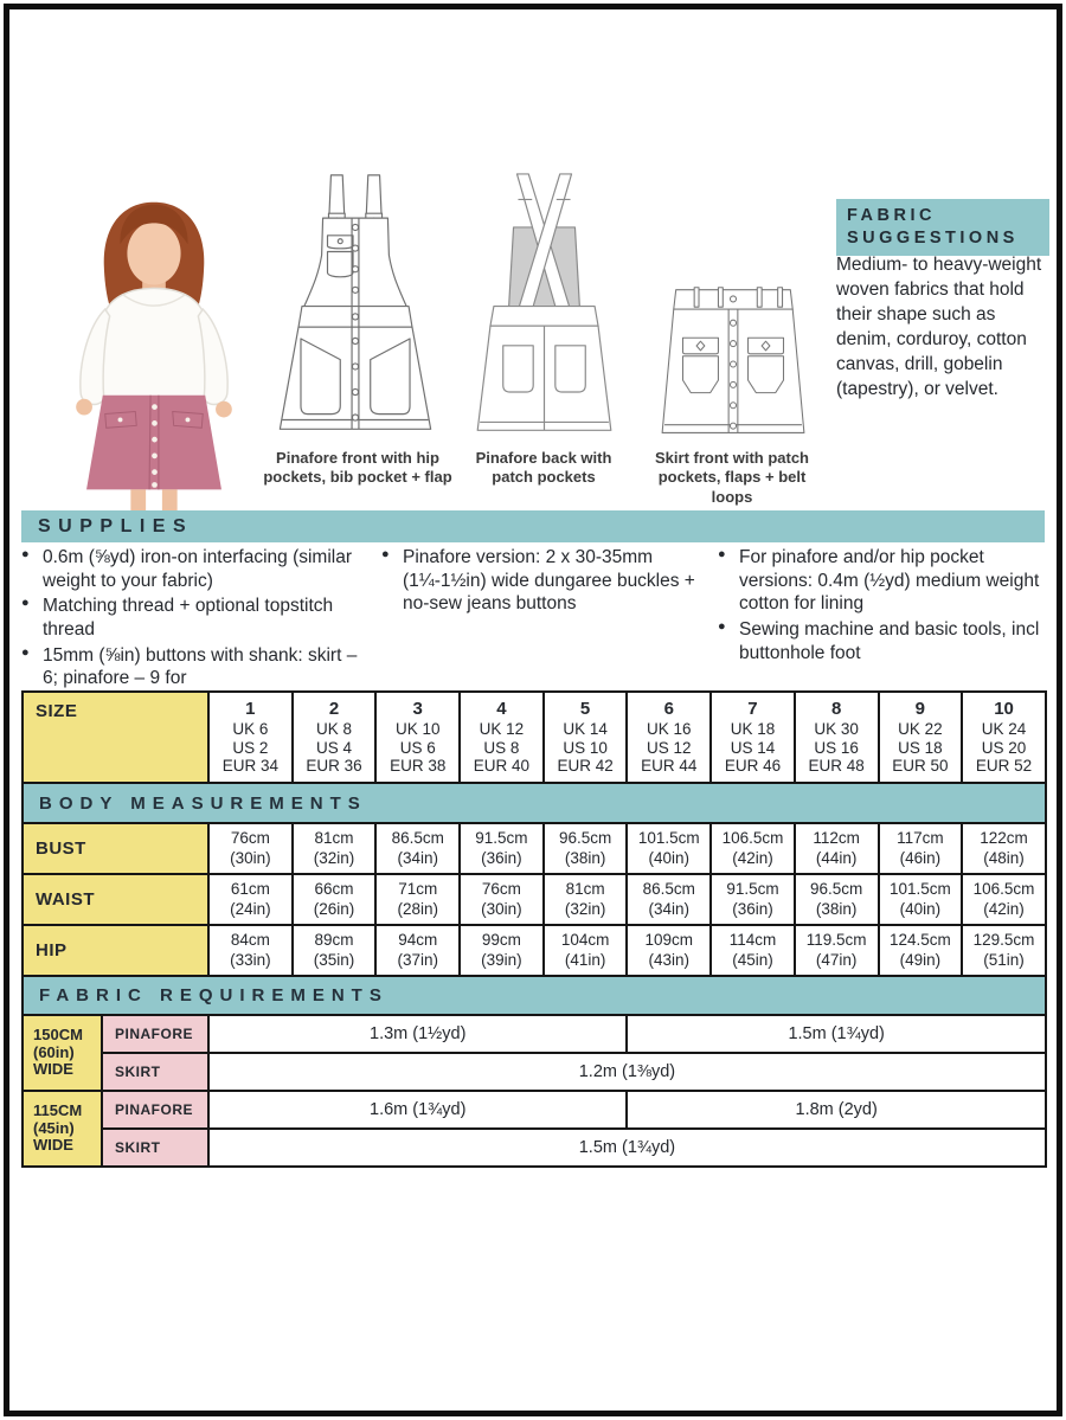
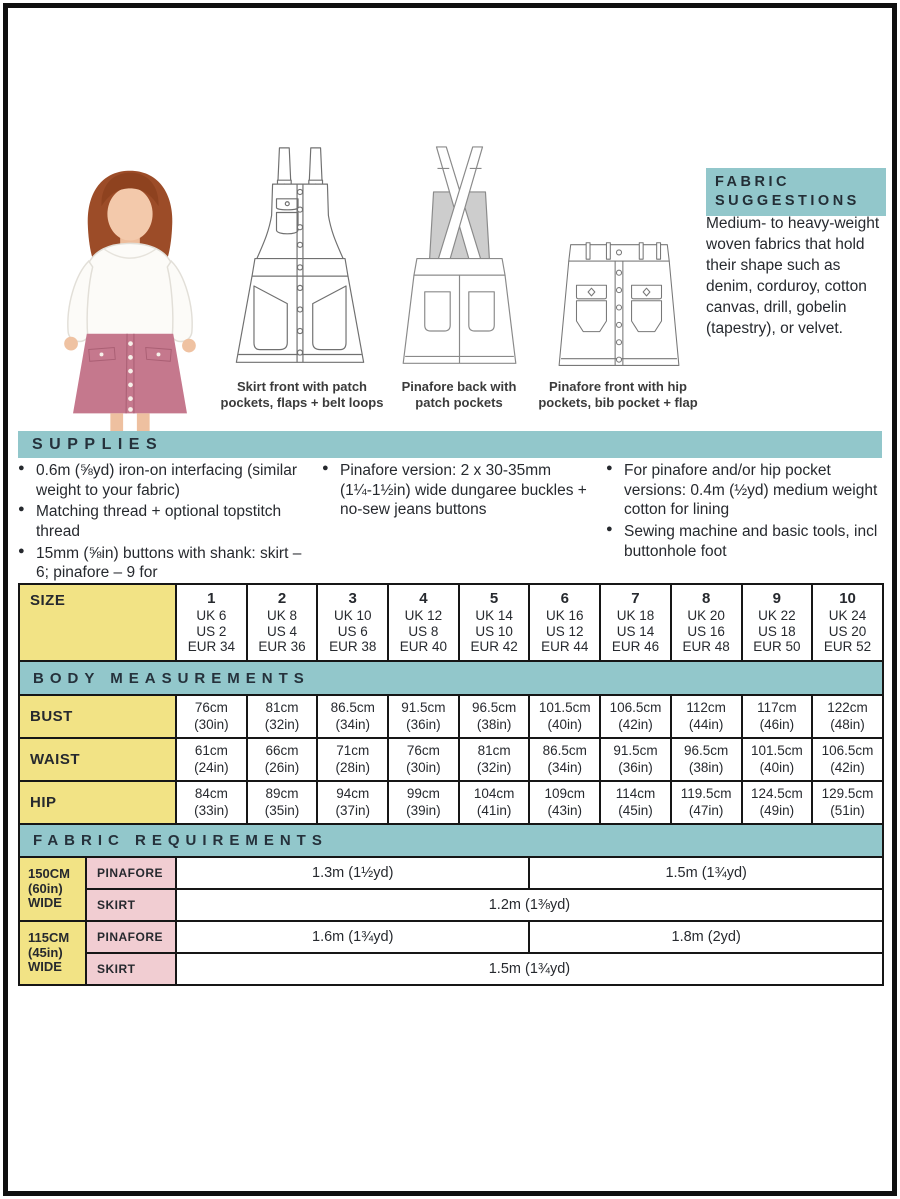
- Pinafore front with hip pockets, bib pocket + flap
+ Skirt front with patch pockets, flaps + belt loops
  Pinafore back with patch pockets
- Skirt front with patch pockets, flaps + belt loops
+ Pinafore front with hip pockets, bib pocket + flap
  FABRIC
  SUGGESTIONS
  Medium- to heavy-weight woven fabrics that hold their shape such as denim, corduroy, cotton canvas, drill, gobelin (tapestry), or velvet.
  SUPPLIES
  ●
  0.6m (⅝yd) iron-on interfacing (similar weight to your fabric)
  ●
  Matching thread + optional topstitch thread
  ●
  15mm (⅝in) buttons with shank: skirt – 6; pinafore – 9 for
  ●
  Pinafore version: 2 x 30-35mm (1¼-1½in) wide dungaree buckles + no-sew jeans buttons
  ●
  For pinafore and/or hip pocket versions: 0.4m (½yd) medium weight cotton for lining
  ●
  Sewing machine and basic tools, incl buttonhole foot
- SIZE	1UK 6 US 2 EUR 34	2UK 8 US 4 EUR 36	3UK 10 US 6 EUR 38	4UK 12 US 8 EUR 40	5UK 14 US 10 EUR 42	6UK 16 US 12 EUR 44	7UK 18 US 14 EUR 46	8UK 30 US 16 EUR 48	9UK 22 US 18 EUR 50	10UK 24 US 20 EUR 52
+ SIZE	1UK 6 US 2 EUR 34	2UK 8 US 4 EUR 36	3UK 10 US 6 EUR 38	4UK 12 US 8 EUR 40	5UK 14 US 10 EUR 42	6UK 16 US 12 EUR 44	7UK 18 US 14 EUR 46	8UK 20 US 16 EUR 48	9UK 22 US 18 EUR 50	10UK 24 US 20 EUR 52
  BODY MEASUREMENTS
  BUST	76cm (30in)	81cm (32in)	86.5cm (34in)	91.5cm (36in)	96.5cm (38in)	101.5cm (40in)	106.5cm (42in)	112cm (44in)	117cm (46in)	122cm (48in)
  WAIST	61cm (24in)	66cm (26in)	71cm (28in)	76cm (30in)	81cm (32in)	86.5cm (34in)	91.5cm (36in)	96.5cm (38in)	101.5cm (40in)	106.5cm (42in)
  HIP	84cm (33in)	89cm (35in)	94cm (37in)	99cm (39in)	104cm (41in)	109cm (43in)	114cm (45in)	119.5cm (47in)	124.5cm (49in)	129.5cm (51in)
  FABRIC REQUIREMENTS
  150CM (60in) WIDE	PINAFORE	1.3m (1½yd)	1.5m (1¾yd)
  SKIRT	1.2m (1⅜yd)
  115CM (45in) WIDE	PINAFORE	1.6m (1¾yd)	1.8m (2yd)
  SKIRT	1.5m (1¾yd)
